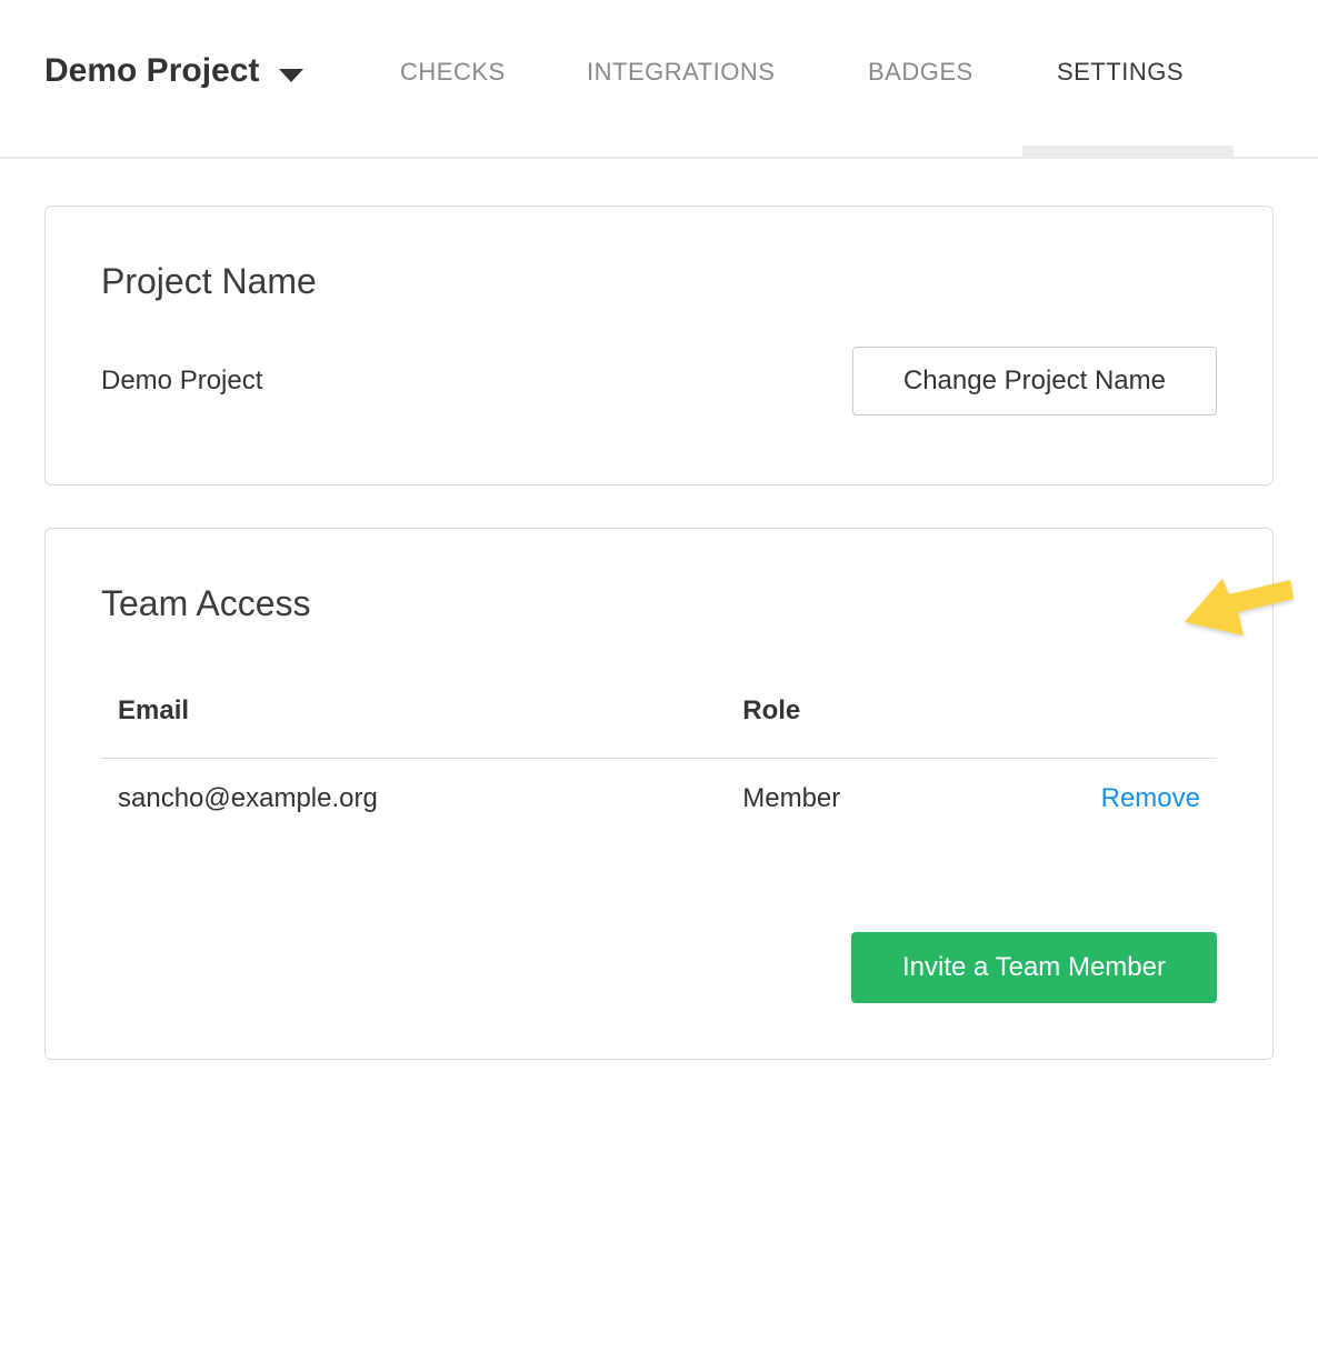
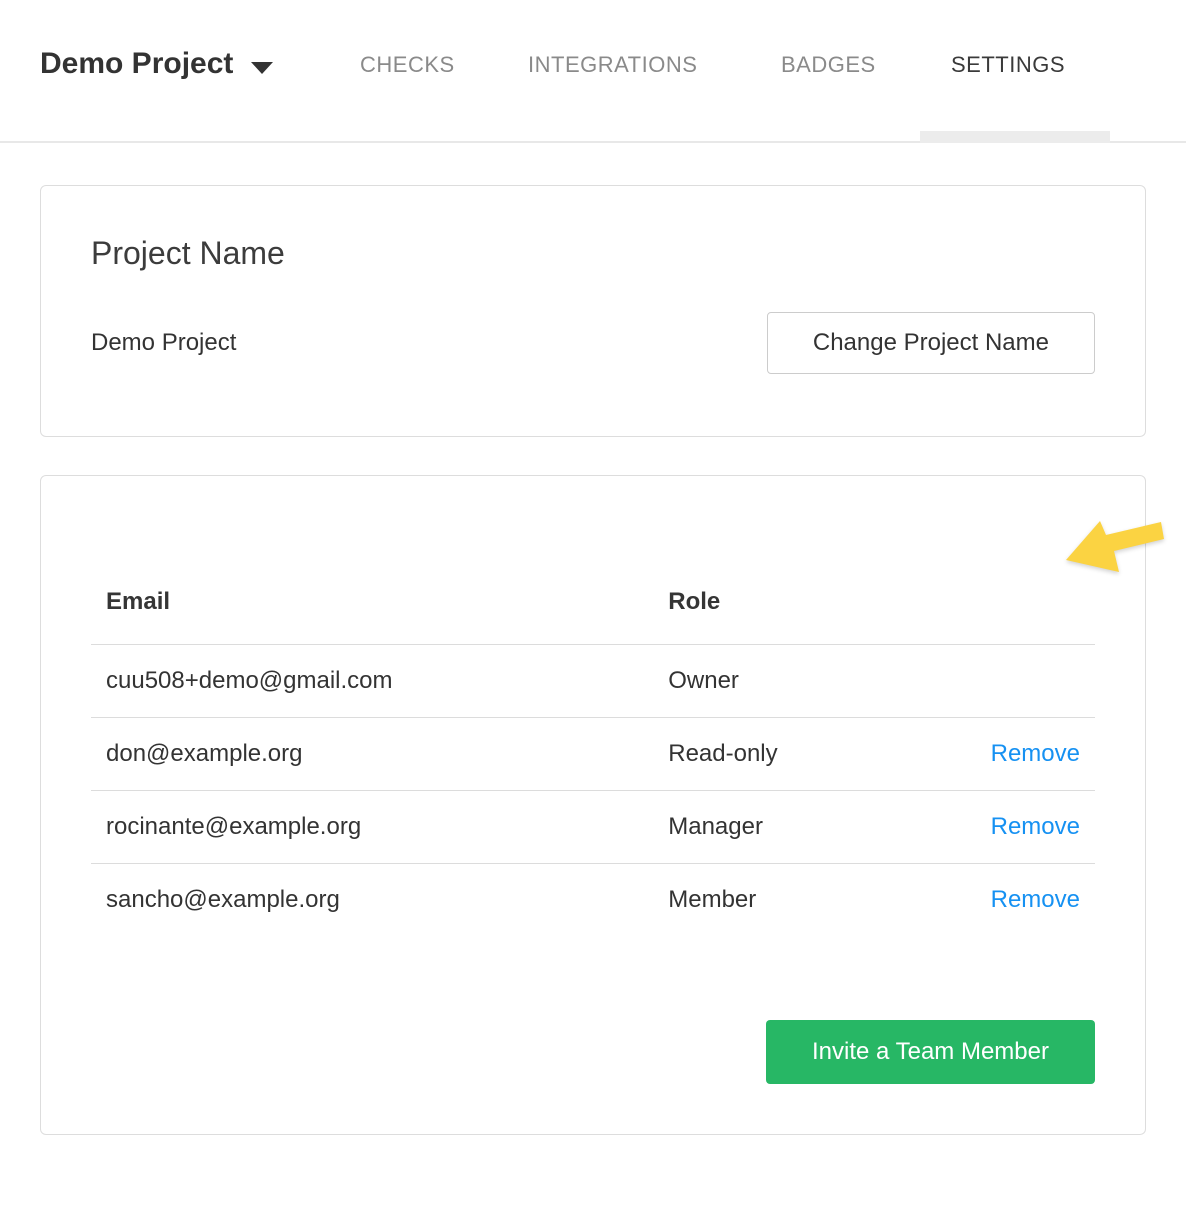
  Demo Project
  CHECKS
  INTEGRATIONS
  BADGES
  SETTINGS
  Project Name
  Demo Project
  Change Project Name
- Team Access
  Email	Role
+ cuu508+demo@gmail.com	Owner
+ don@example.org	Read-only	Remove
+ rocinante@example.org	Manager	Remove
  sancho@example.org	Member	Remove
  Invite a Team Member
